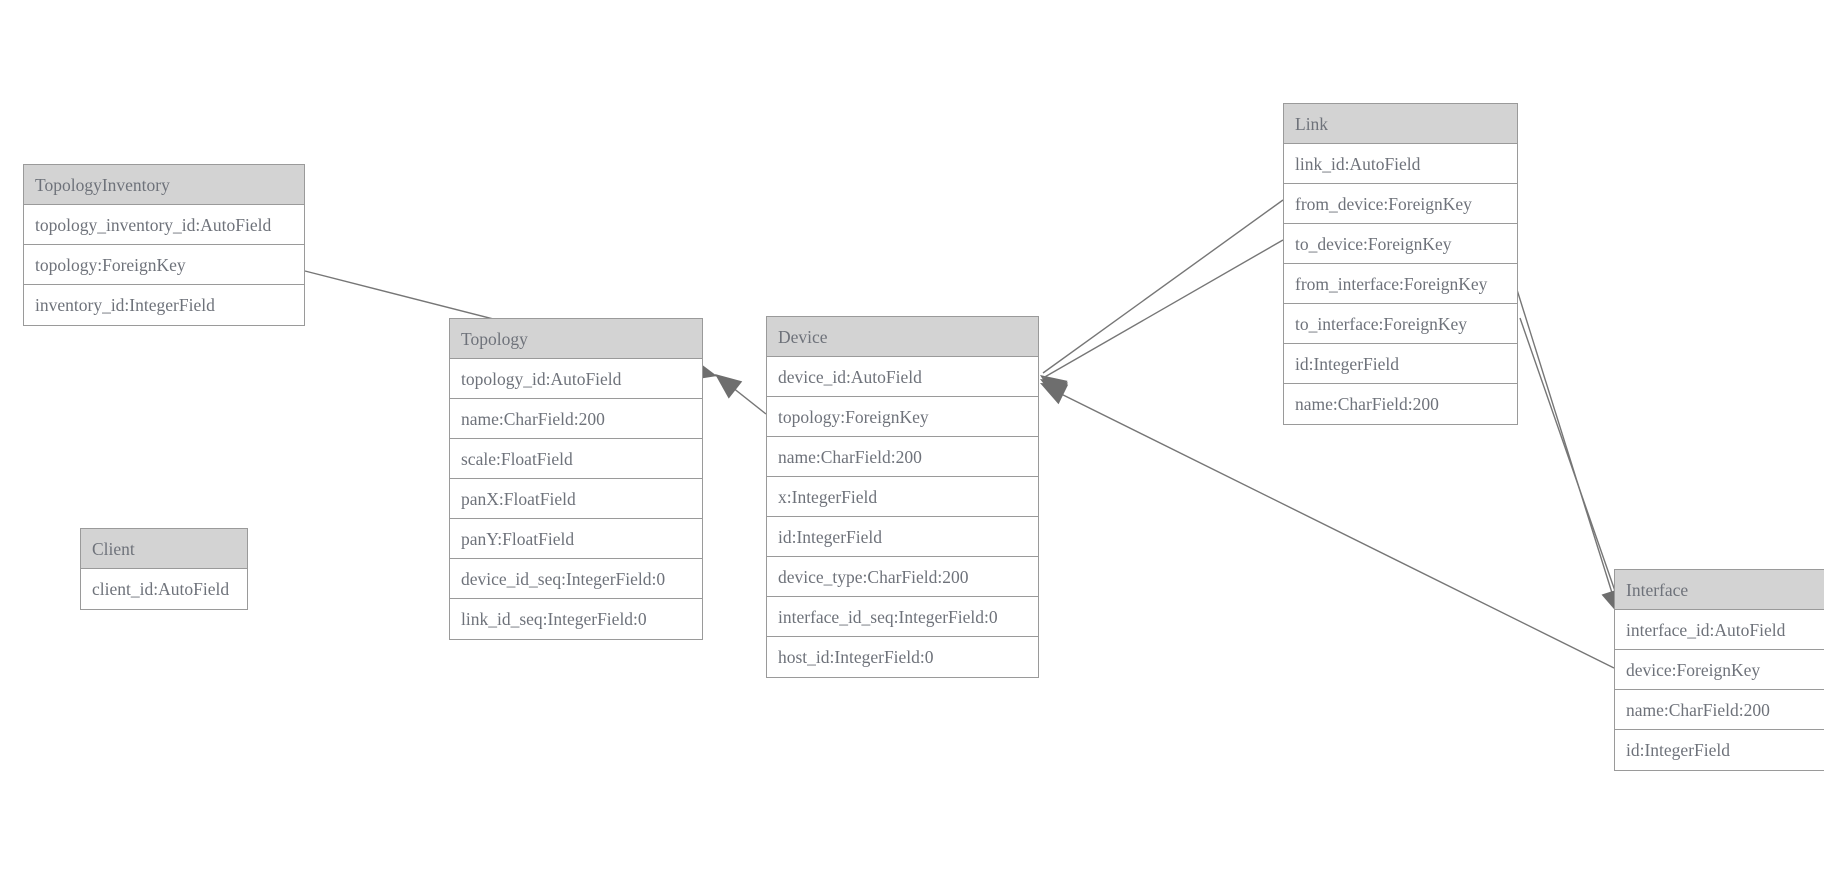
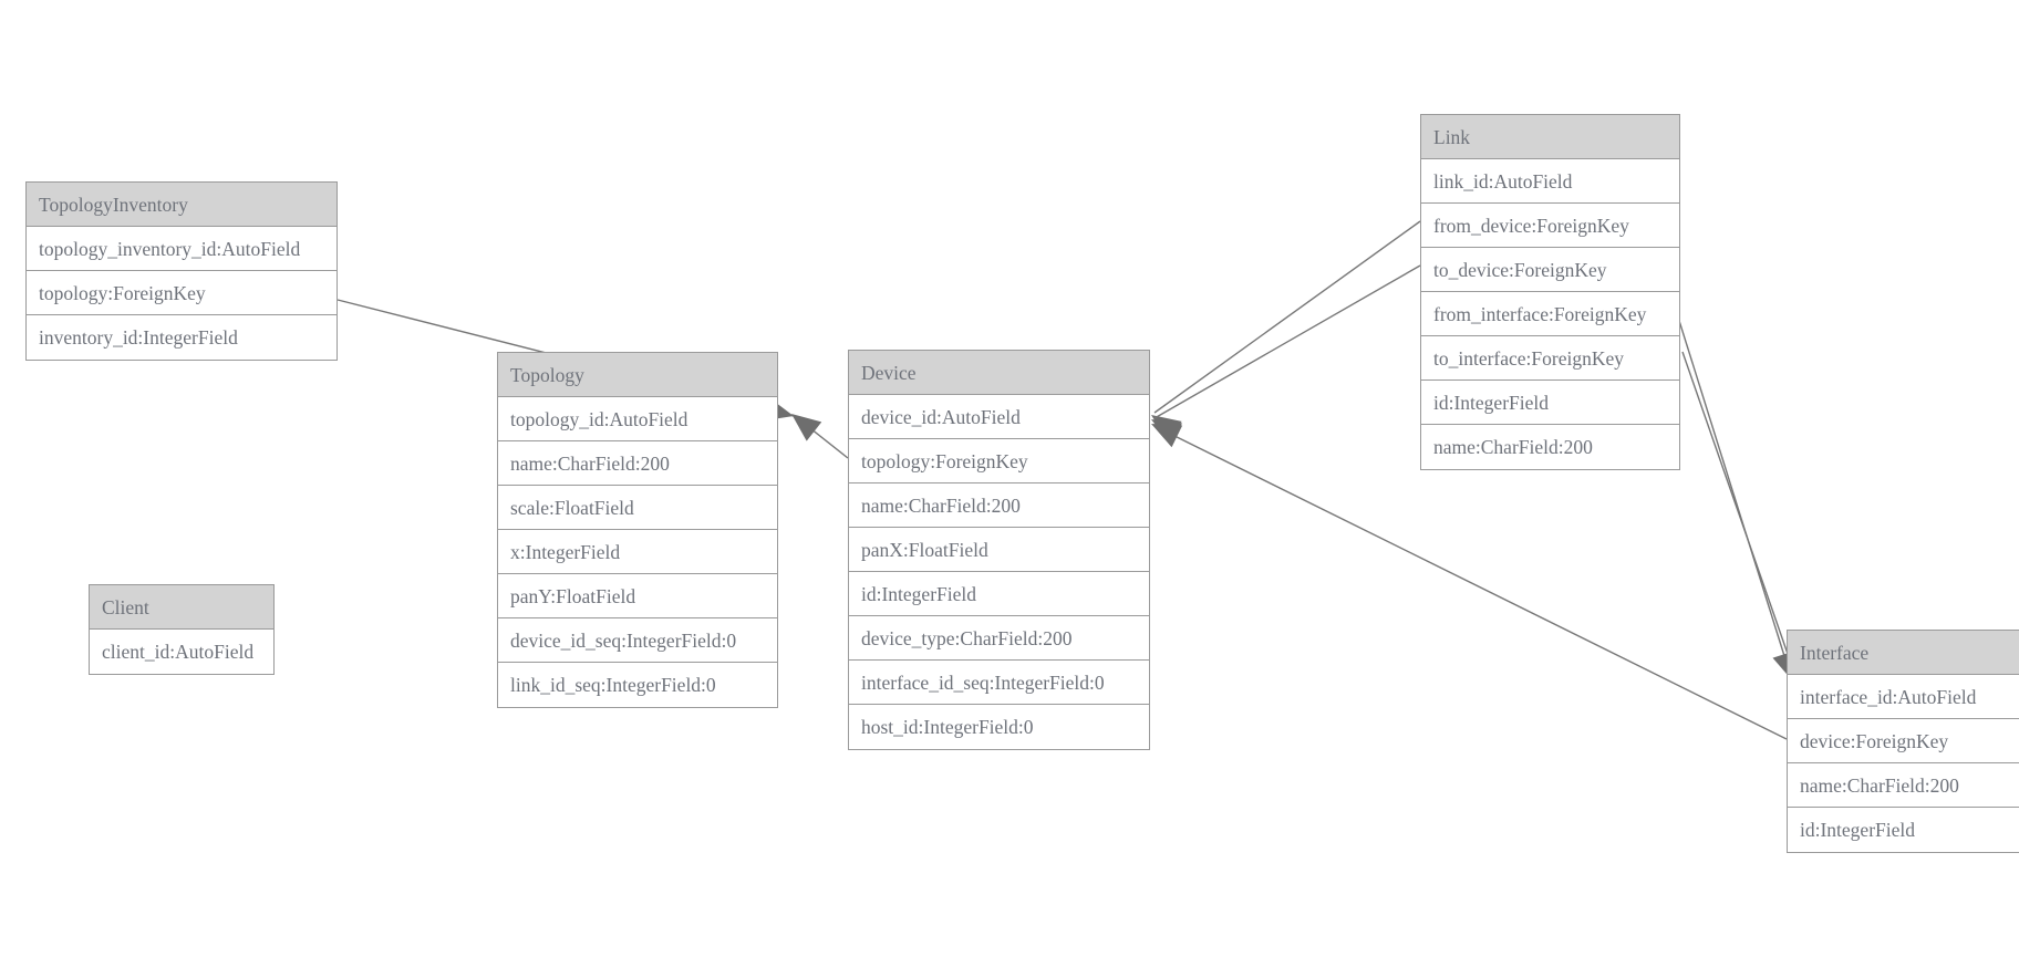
  TopologyInventory
  topology_inventory_id:AutoField
  topology:ForeignKey
  inventory_id:IntegerField
  Client
  client_id:AutoField
  Topology
  topology_id:AutoField
  name:CharField:200
  scale:FloatField
- panX:FloatField
+ x:IntegerField
  panY:FloatField
  device_id_seq:IntegerField:0
  link_id_seq:IntegerField:0
  Device
  device_id:AutoField
  topology:ForeignKey
  name:CharField:200
- x:IntegerField
+ panX:FloatField
  id:IntegerField
  device_type:CharField:200
  interface_id_seq:IntegerField:0
  host_id:IntegerField:0
  Link
  link_id:AutoField
  from_device:ForeignKey
  to_device:ForeignKey
  from_interface:ForeignKey
  to_interface:ForeignKey
  id:IntegerField
  name:CharField:200
  Interface
  interface_id:AutoField
  device:ForeignKey
  name:CharField:200
  id:IntegerField
